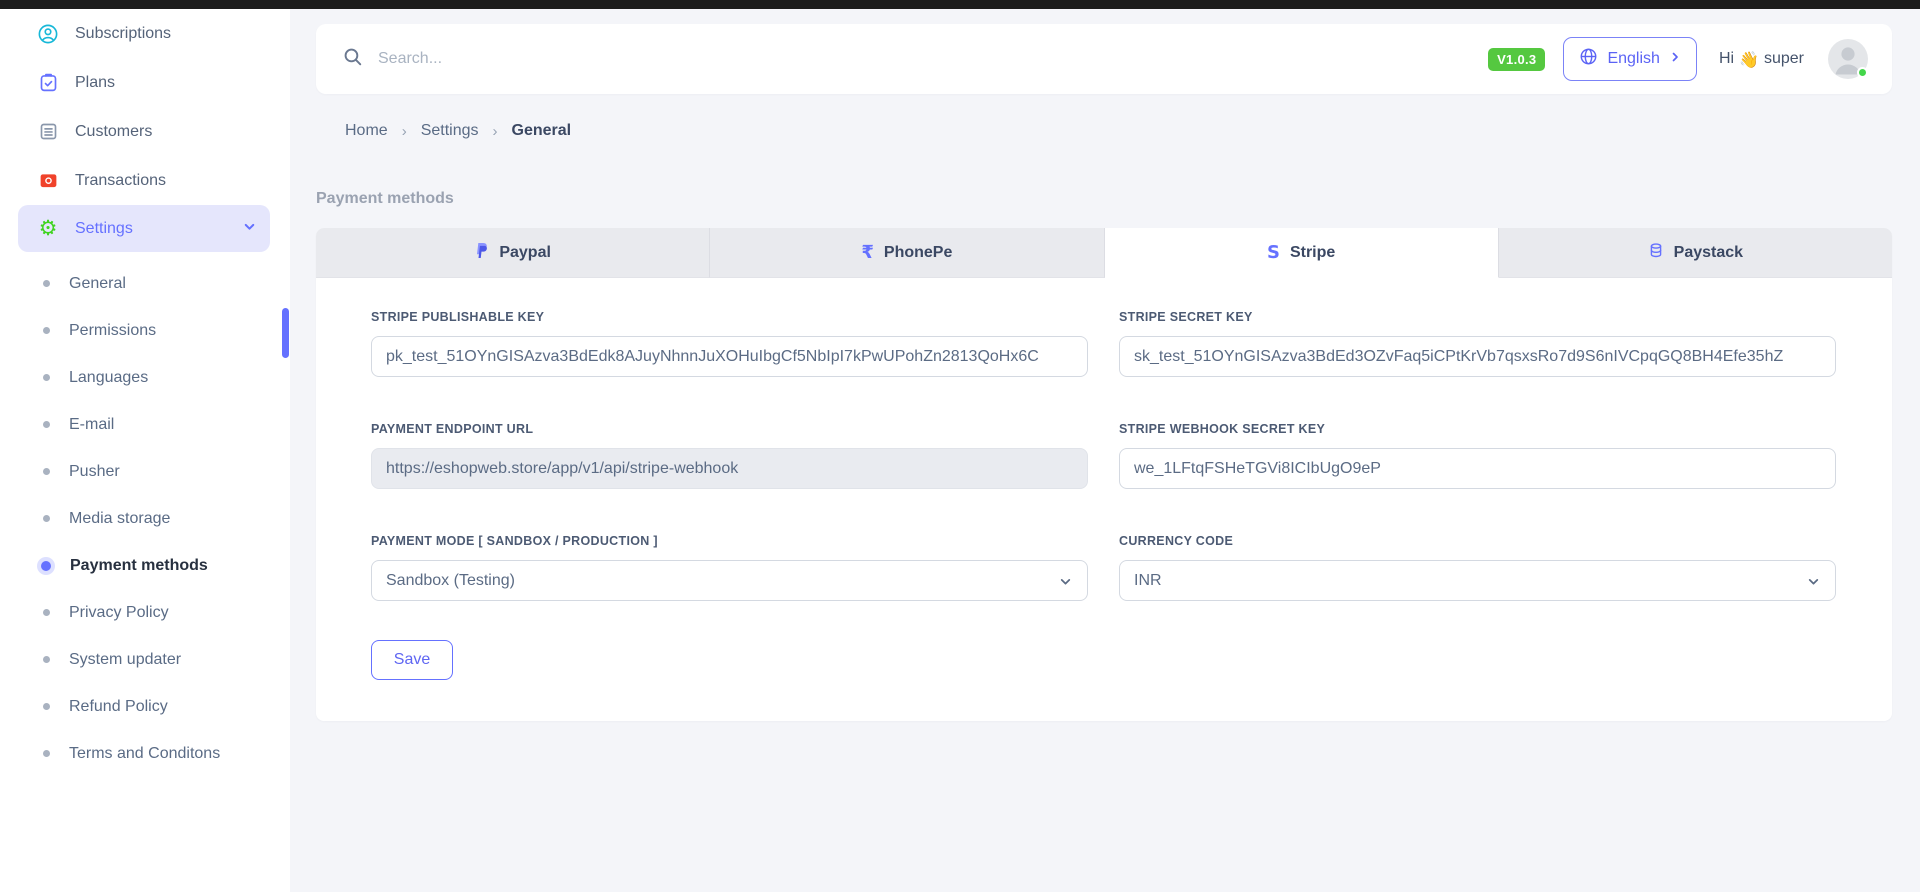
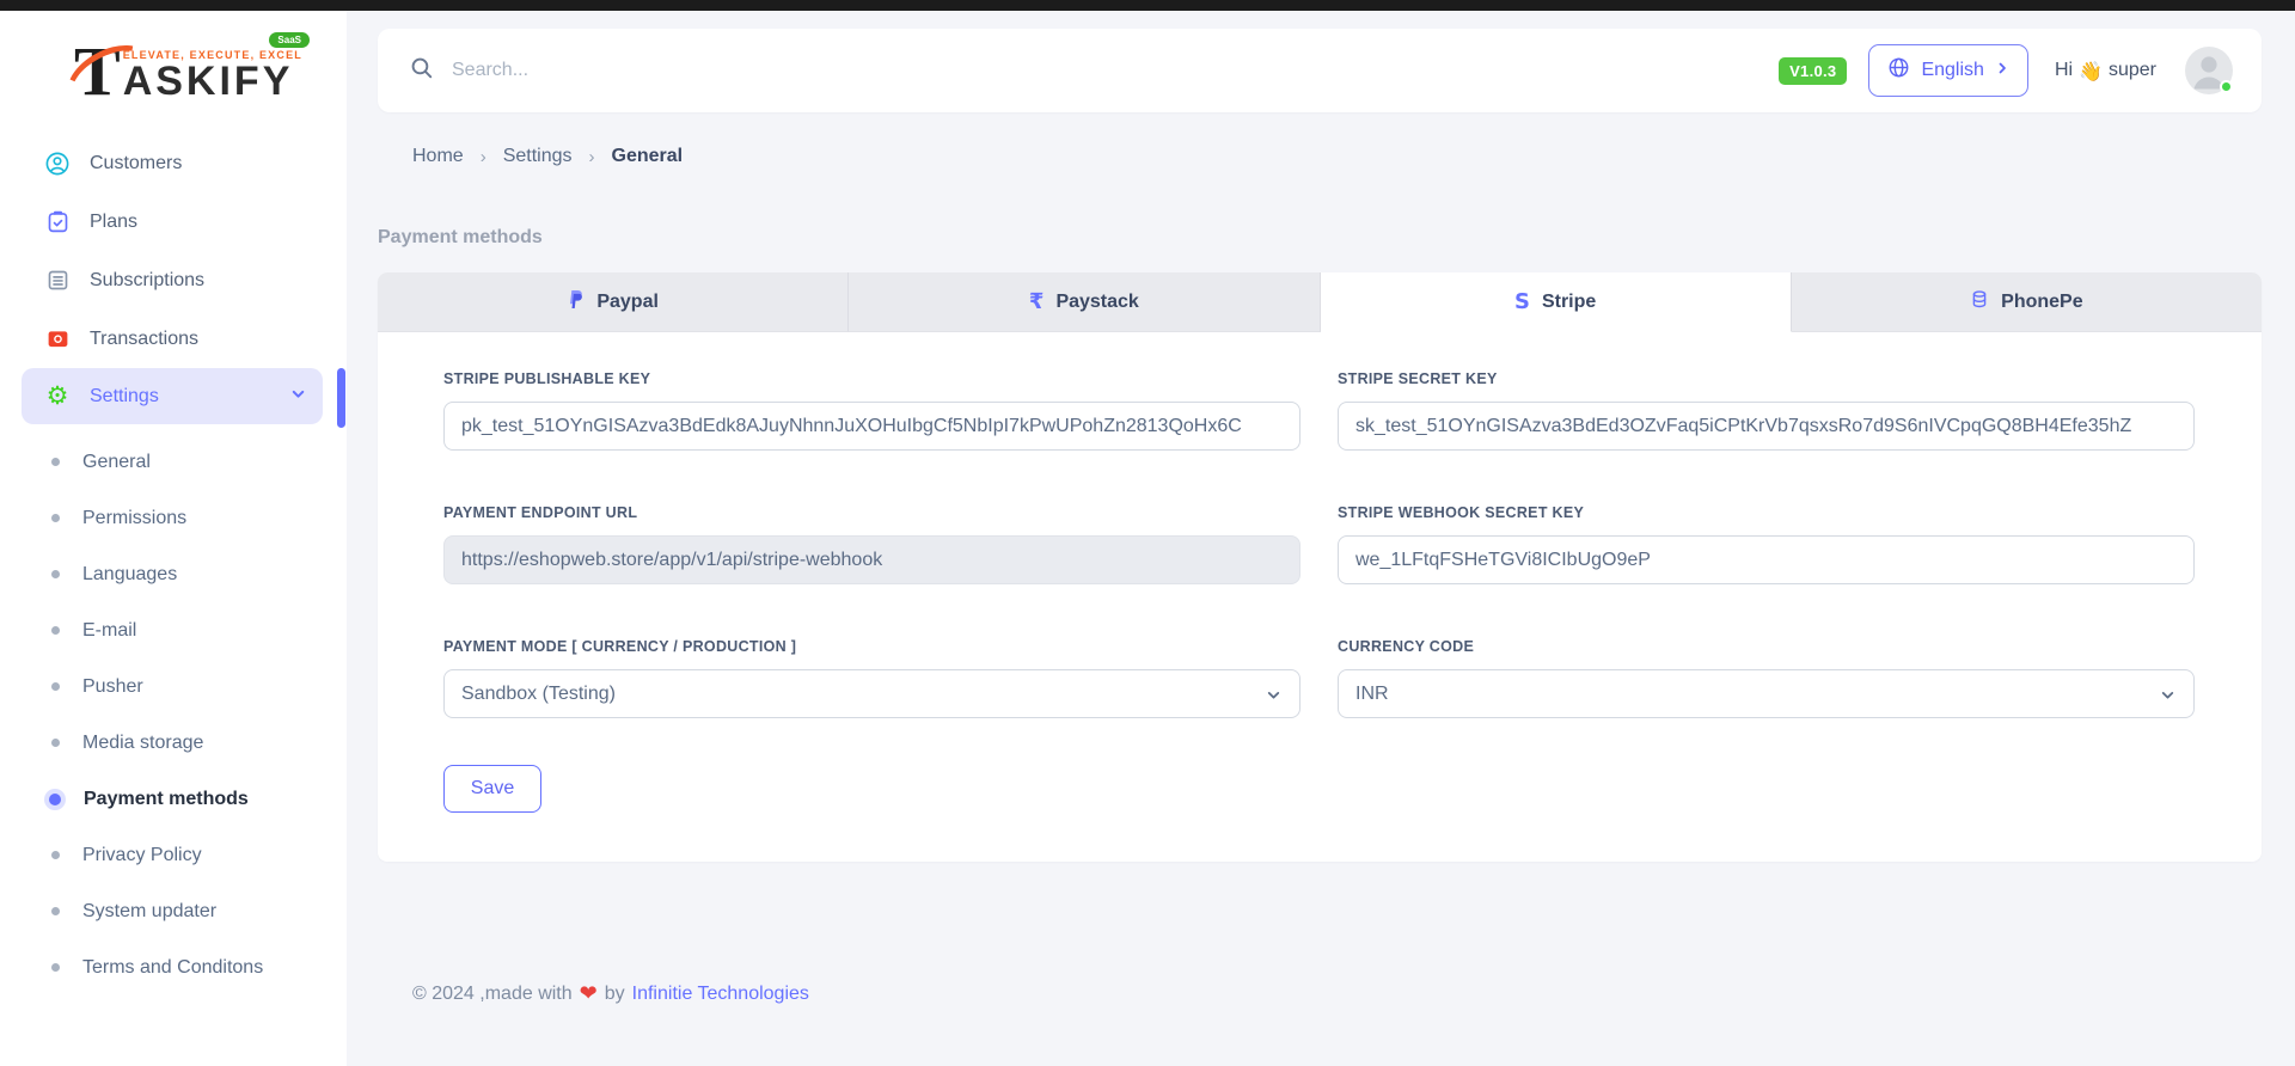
+ T
+ ELEVATE, EXECUTE, EXCEL
+ ASKIFY
+ SaaS
- Subscriptions
+ Customers
  Plans
- Customers
+ Subscriptions
  Transactions
  ⚙
  Settings
  General
  Permissions
  Languages
  E-mail
  Pusher
  Media storage
  Payment methods
  Privacy Policy
  System updater
- Refund Policy
  Terms and Conditons
  Search...
  V1.0.3
  English
  Hi
  👋
  super
  Home
  ›
  Settings
  ›
  General
  Payment methods
  Paypal
  ₹
- PhonePe
+ Paystack
  S
  Stripe
- Paystack
+ PhonePe
  STRIPE PUBLISHABLE KEY
  pk_test_51OYnGISAzva3BdEdk8AJuyNhnnJuXOHuIbgCf5NbIpI7kPwUPohZn2813QoHx6C
  STRIPE SECRET KEY
  sk_test_51OYnGISAzva3BdEd3OZvFaq5iCPtKrVb7qsxsRo7d9S6nIVCpqGQ8BH4Efe35hZ
  PAYMENT ENDPOINT URL
  https://eshopweb.store/app/v1/api/stripe-webhook
  STRIPE WEBHOOK SECRET KEY
  we_1LFtqFSHeTGVi8ICIbUgO9eP
- PAYMENT MODE [ SANDBOX / PRODUCTION ]
+ PAYMENT MODE [ CURRENCY / PRODUCTION ]
  Sandbox (Testing)
  CURRENCY CODE
  INR
  Save
+ © 2024 ,made with
+ ❤
+ by
+ Infinitie Technologies
